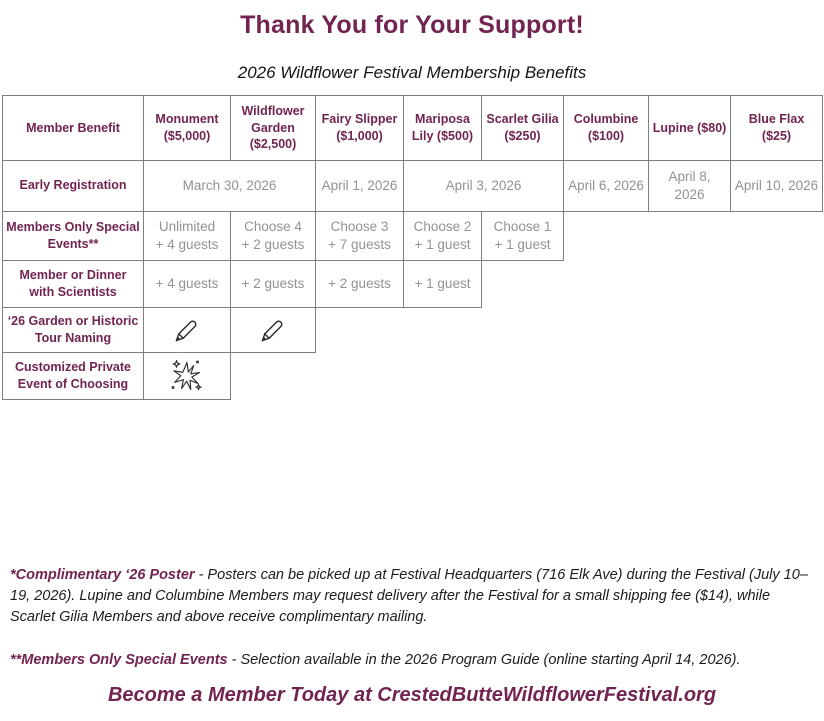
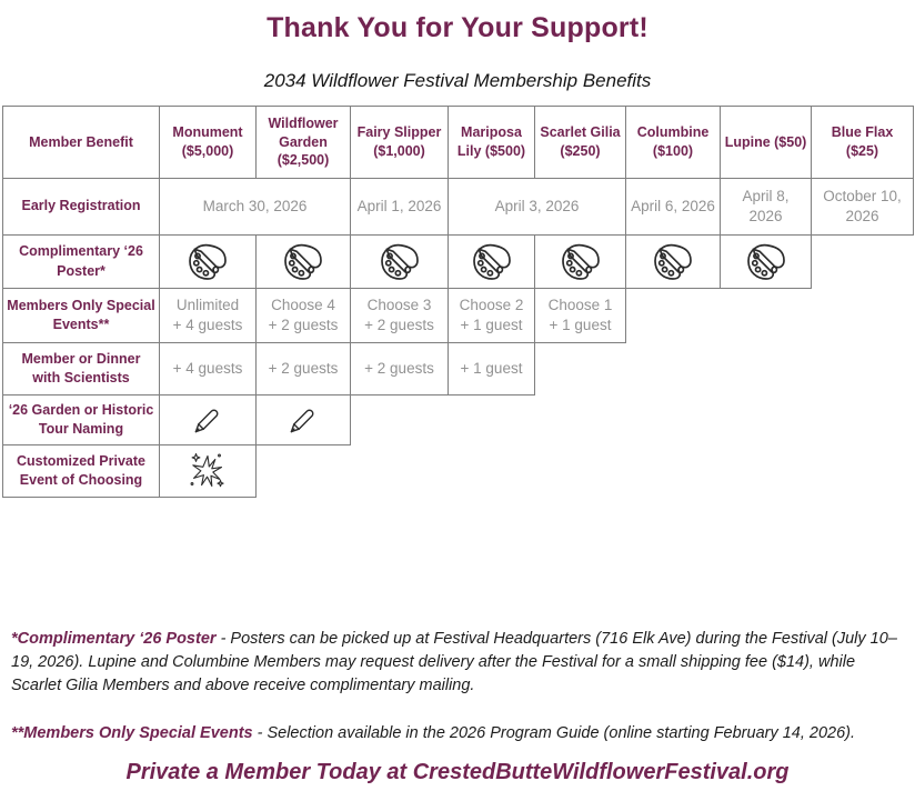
  Thank You for Your Support!
- 2026 Wildflower Festival Membership Benefits
+ 2034 Wildflower Festival Membership Benefits
- Member Benefit	Monument ($5,000)	Wildflower Garden ($2,500)	Fairy Slipper ($1,000)	Mariposa Lily ($500)	Scarlet Gilia ($250)	Columbine ($100)	Lupine ($80)	Blue Flax ($25)
+ Member Benefit	Monument ($5,000)	Wildflower Garden ($2,500)	Fairy Slipper ($1,000)	Mariposa Lily ($500)	Scarlet Gilia ($250)	Columbine ($100)	Lupine ($50)	Blue Flax ($25)
- Early Registration	March 30, 2026	April 1, 2026	April 3, 2026	April 6, 2026	April 8, 2026	April 10, 2026
+ Early Registration	March 30, 2026	April 1, 2026	April 3, 2026	April 6, 2026	April 8, 2026	October 10, 2026
+ Complimentary ‘26 Poster*
- Members Only Special Events**	Unlimited + 4 guests	Choose 4 + 2 guests	Choose 3 + 7 guests	Choose 2 + 1 guest	Choose 1 + 1 guest
+ Members Only Special Events**	Unlimited + 4 guests	Choose 4 + 2 guests	Choose 3 + 2 guests	Choose 2 + 1 guest	Choose 1 + 1 guest
  Member or Dinner with Scientists	+ 4 guests	+ 2 guests	+ 2 guests	+ 1 guest
  ‘26 Garden or Historic Tour Naming
  Customized Private Event of Choosing
  *Complimentary ‘26 Poster - Posters can be picked up at Festival Headquarters (716 Elk Ave) during the Festival (July 10–19, 2026). Lupine and Columbine Members may request delivery after the Festival for a small shipping fee ($14), while Scarlet Gilia Members and above receive complimentary mailing.
- **Members Only Special Events - Selection available in the 2026 Program Guide (online starting April 14, 2026).
+ **Members Only Special Events - Selection available in the 2026 Program Guide (online starting February 14, 2026).
- Become a Member Today at CrestedButteWildflowerFestival.org
+ Private a Member Today at CrestedButteWildflowerFestival.org
